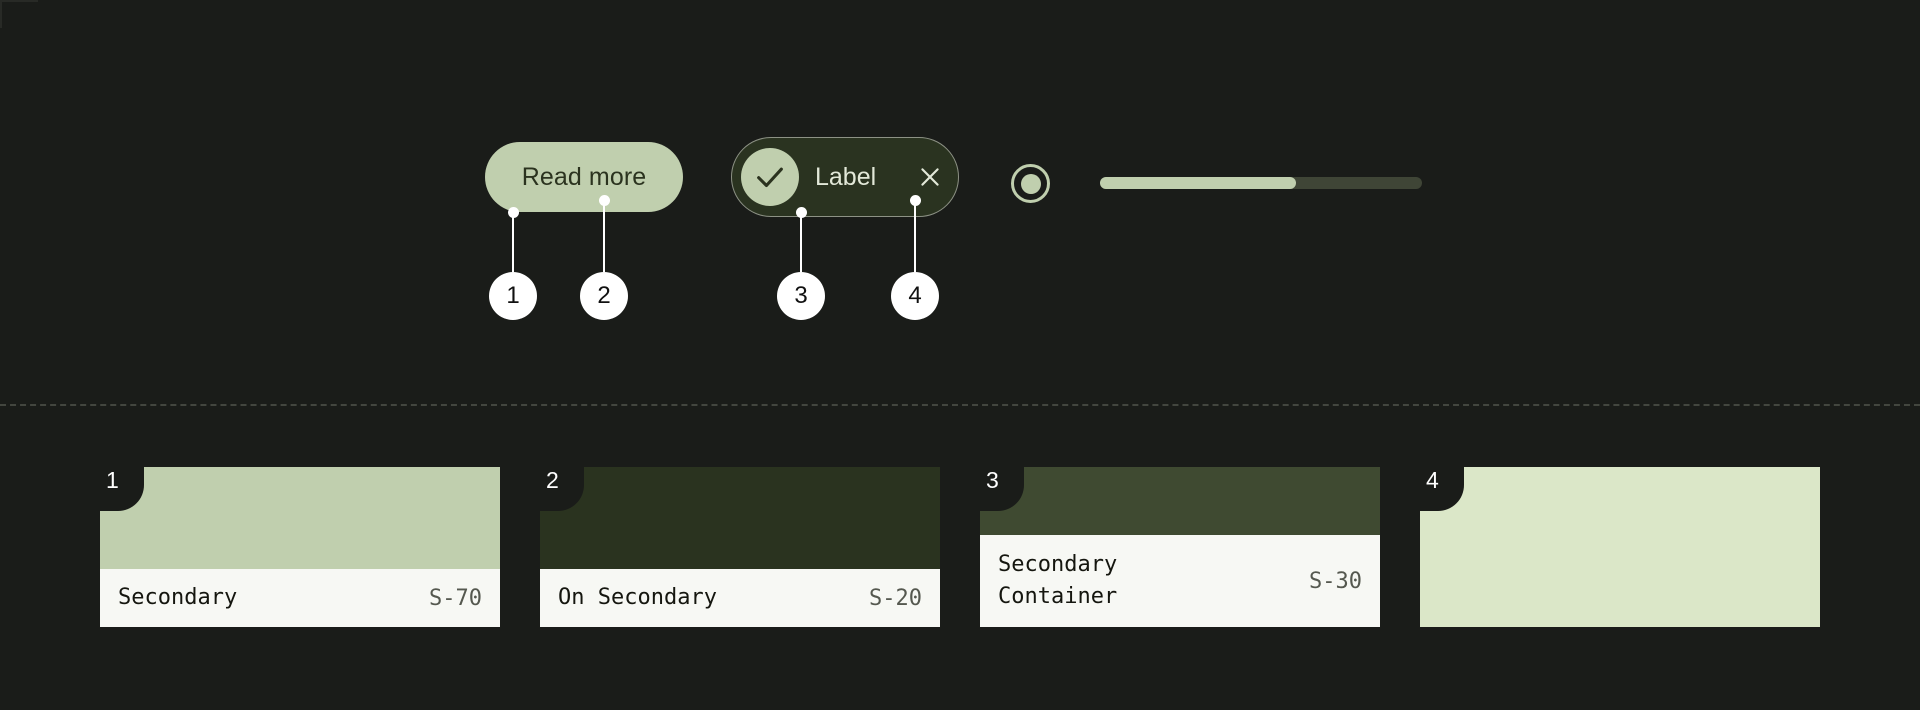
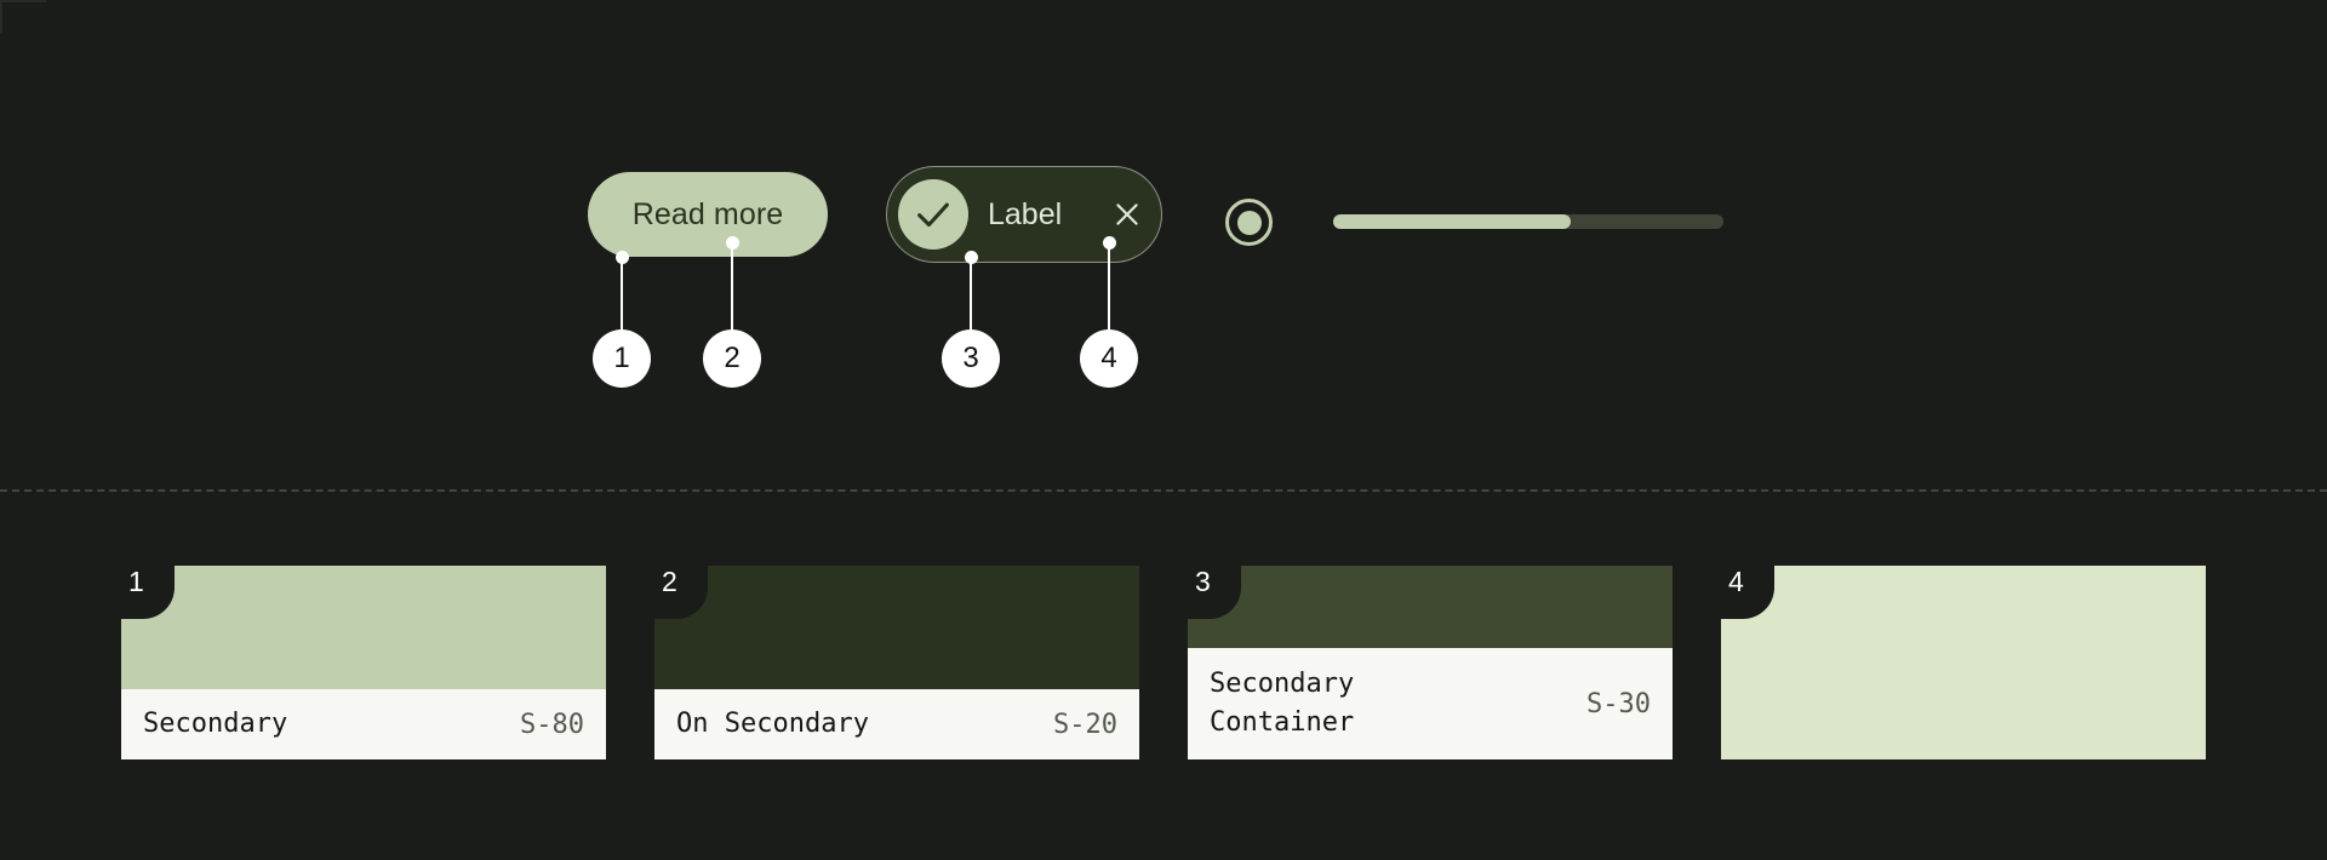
  Read more
  Label
  1
  2
  3
  4
  1
  Secondary
- S-70
+ S-80
  2
  On Secondary
  S-20
  3
  Secondary
  Container
  S-30
  4
